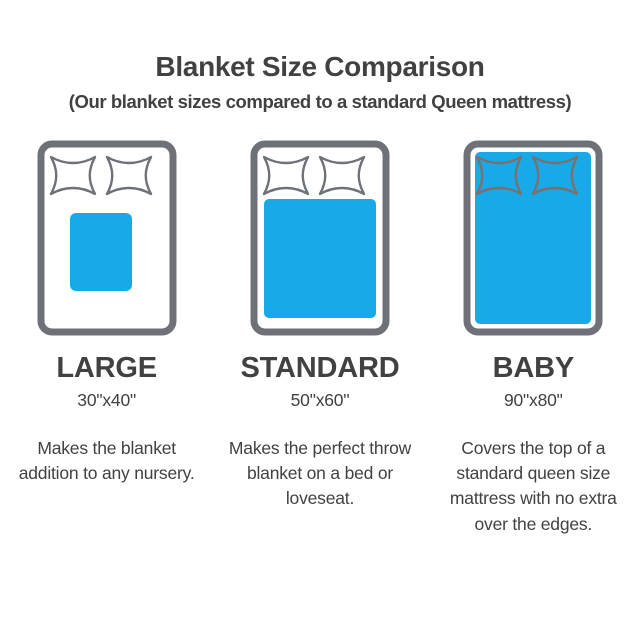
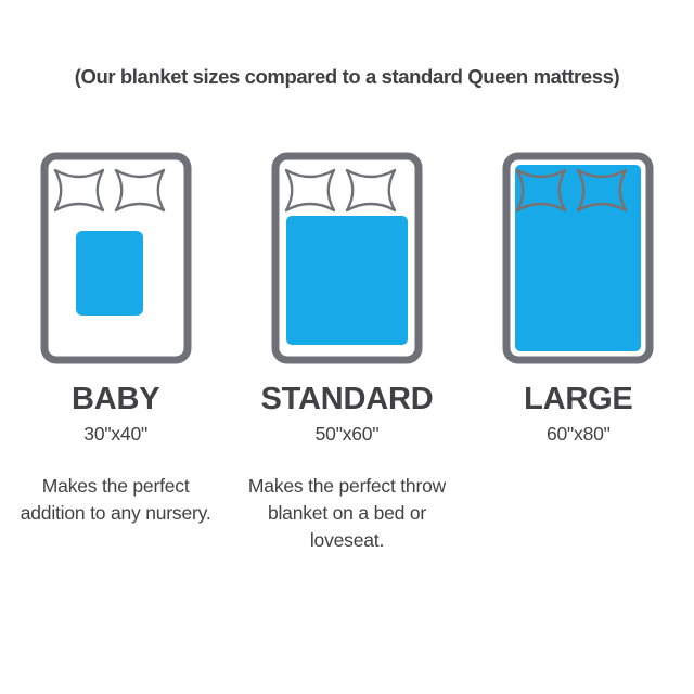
- Blanket Size Comparison
  (Our blanket sizes compared to a standard Queen mattress)
- LARGE
+ BABY
  30"x40"
- Makes the blanket addition to any nursery.
+ Makes the perfect addition to any nursery.
  STANDARD
  50"x60"
  Makes the perfect throw blanket on a bed or loveseat.
- BABY
+ LARGE
- 90"x80"
+ 60"x80"
- Covers the top of a standard queen size mattress with no extra over the edges.
